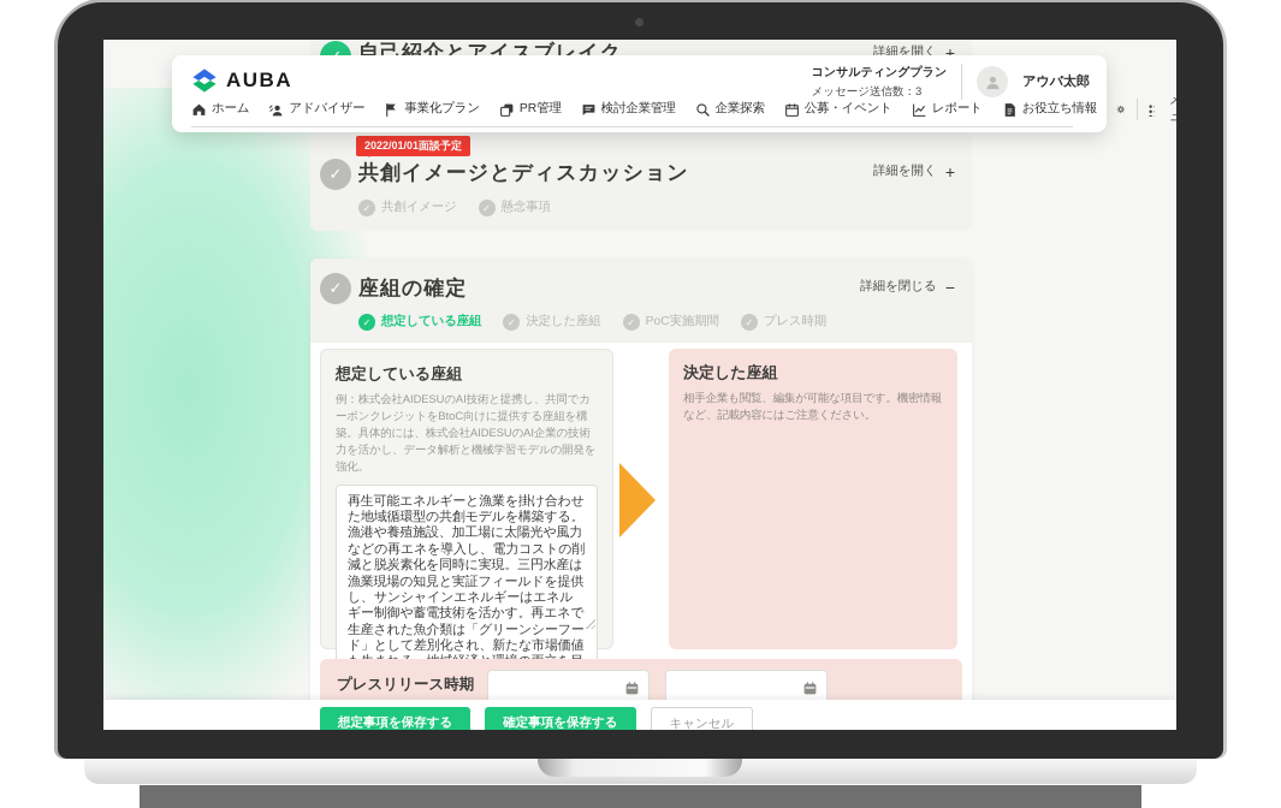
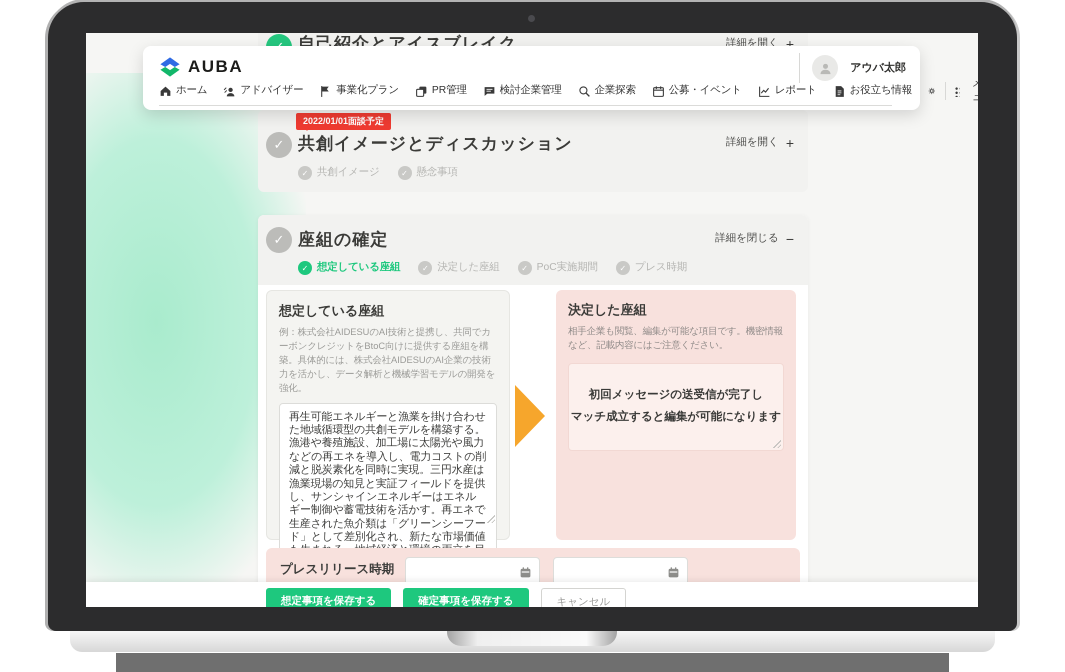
  自己紹介とアイスブレイク
  詳細を開く
  +
  AUBA
- コンサルティングプラン
- メッセージ送信数：3
  アウバ太郎
  ホーム
  アドバイザー
  事業化プラン
  PR管理
  検討企業管理
  企業探索
  公募・イベント
  レポート
  お役立ち情報
  2022/01/01面談予定
  ✓
  共創イメージとディスカッション
  詳細を開く
  +
  ✓
  共創イメージ
  ✓
  懸念事項
  ✓
  座組の確定
  詳細を閉じる
  −
  ✓
  想定している座組
  ✓
  決定した座組
  ✓
  PoC実施期間
  ✓
  プレス時期
  想定している座組
  例：株式会社AIDESUのAI技術と提携し、共同でカーボンクレジットをBtoC向けに提供する座組を構築。具体的には、株式会社AIDESUのAI企業の技術力を活かし、データ解析と機械学習モデルの開発を強化。
  決定した座組
  相手企業も閲覧、編集が可能な項目です。機密情報など、記載内容にはご注意ください。
+ 初回メッセージの送受信が完了し
+ マッチ成立すると編集が可能になります
  プレスリリース時期
  想定事項を保存する
  確定事項を保存する
  キャンセル
